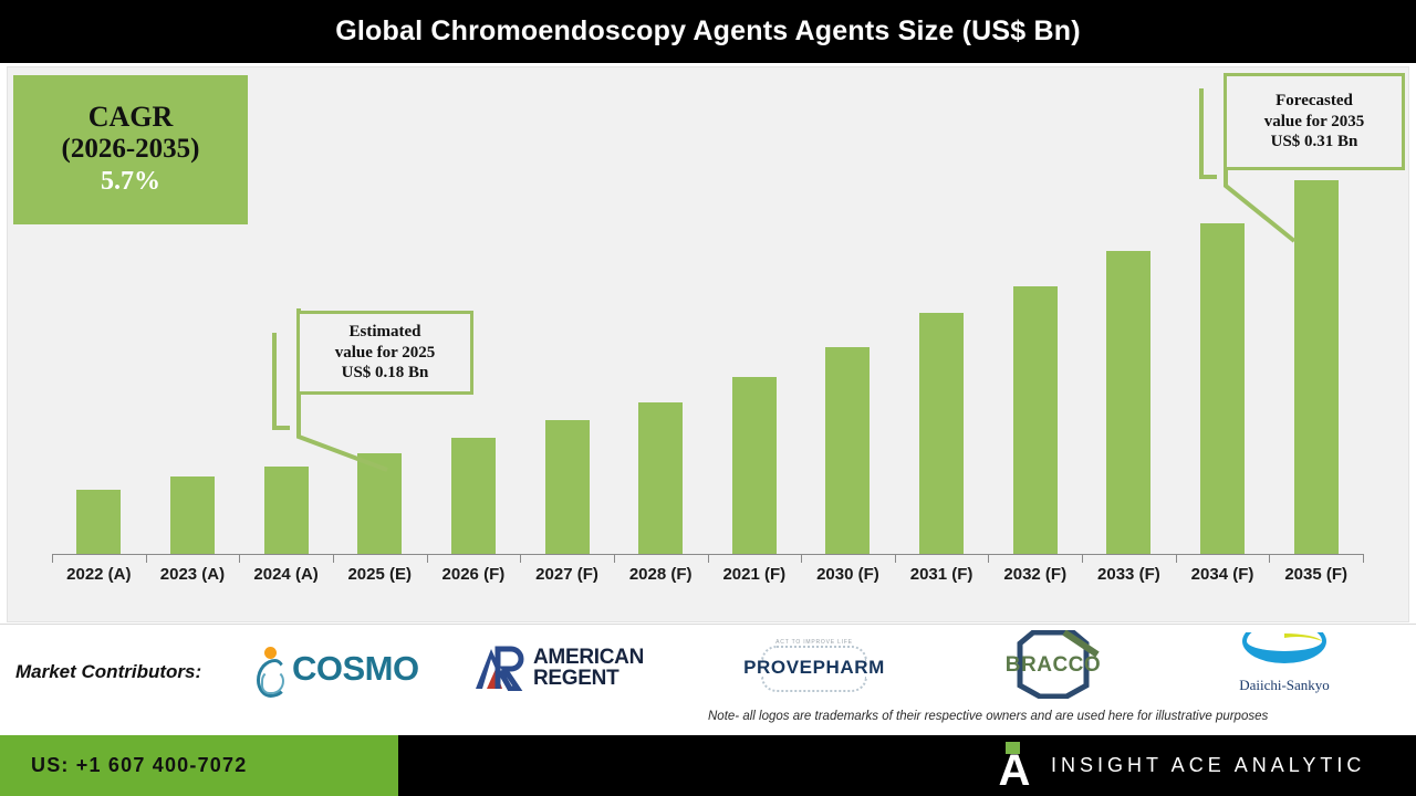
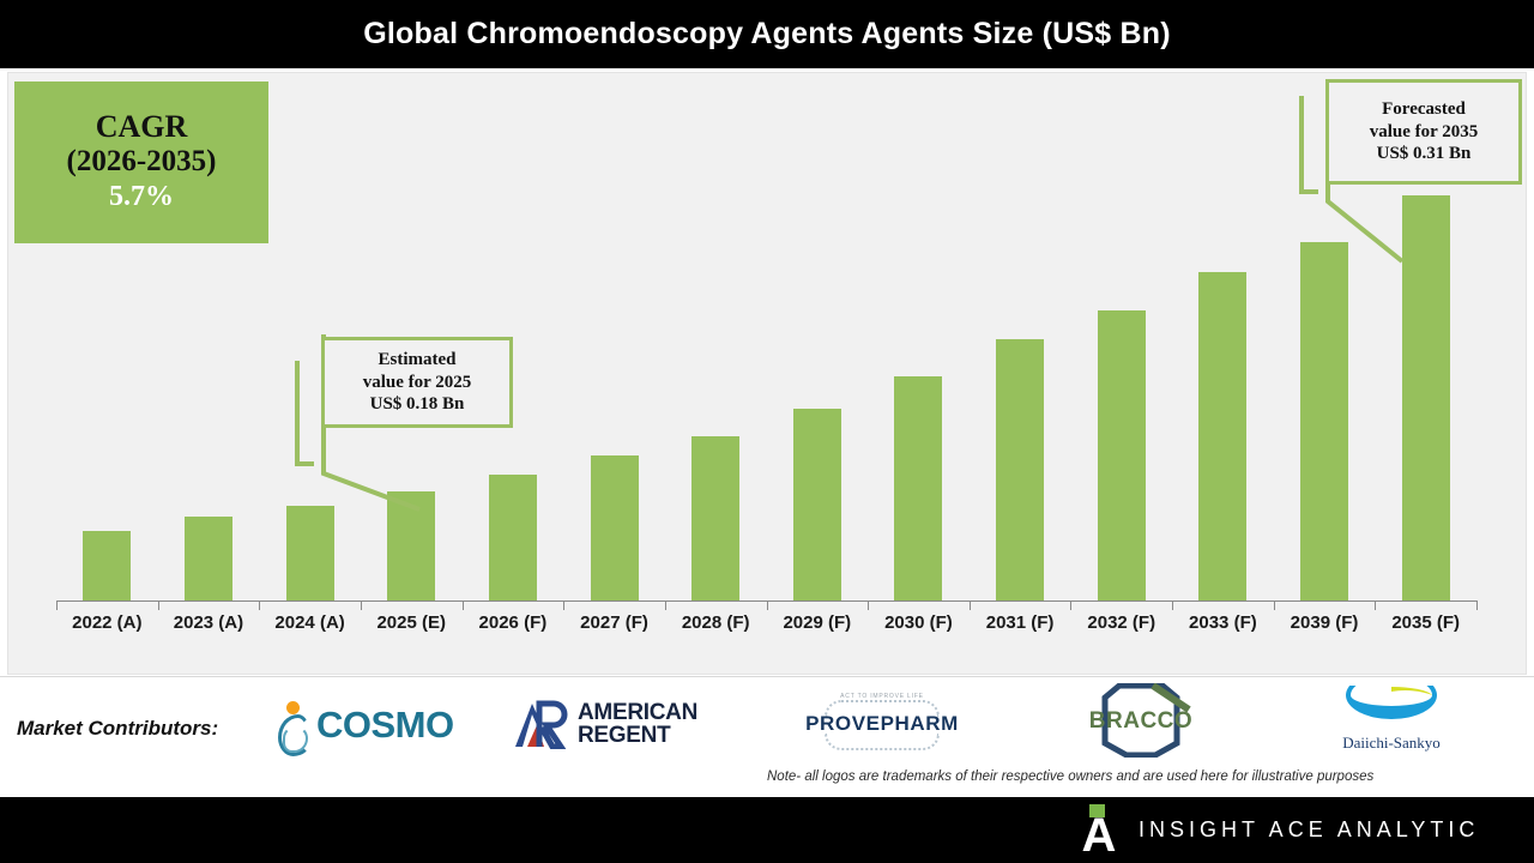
  Global Chromoendoscopy Agents Agents Size (US$ Bn)
  CAGR
  (2026-2035)
  5.7%
  2022 (A)
  2023 (A)
  2024 (A)
  2025 (E)
  2026 (F)
  2027 (F)
  2028 (F)
- 2021 (F)
+ 2029 (F)
  2030 (F)
  2031 (F)
  2032 (F)
  2033 (F)
- 2034 (F)
+ 2039 (F)
  2035 (F)
  Estimated
  value for 2025
  US$ 0.18 Bn
  Forecasted
  value for 2035
  US$ 0.31 Bn
  Market Contributors:
  COSMO
  AMERICAN
  REGENT
  PROVEPHARM
  BRACCO
  Daiichi-Sankyo
  Note- all logos are trademarks of their respective owners and are used here for illustrative purposes
- US: +1 607 400-7072
  A
  INSIGHT ACE ANALYTIC
